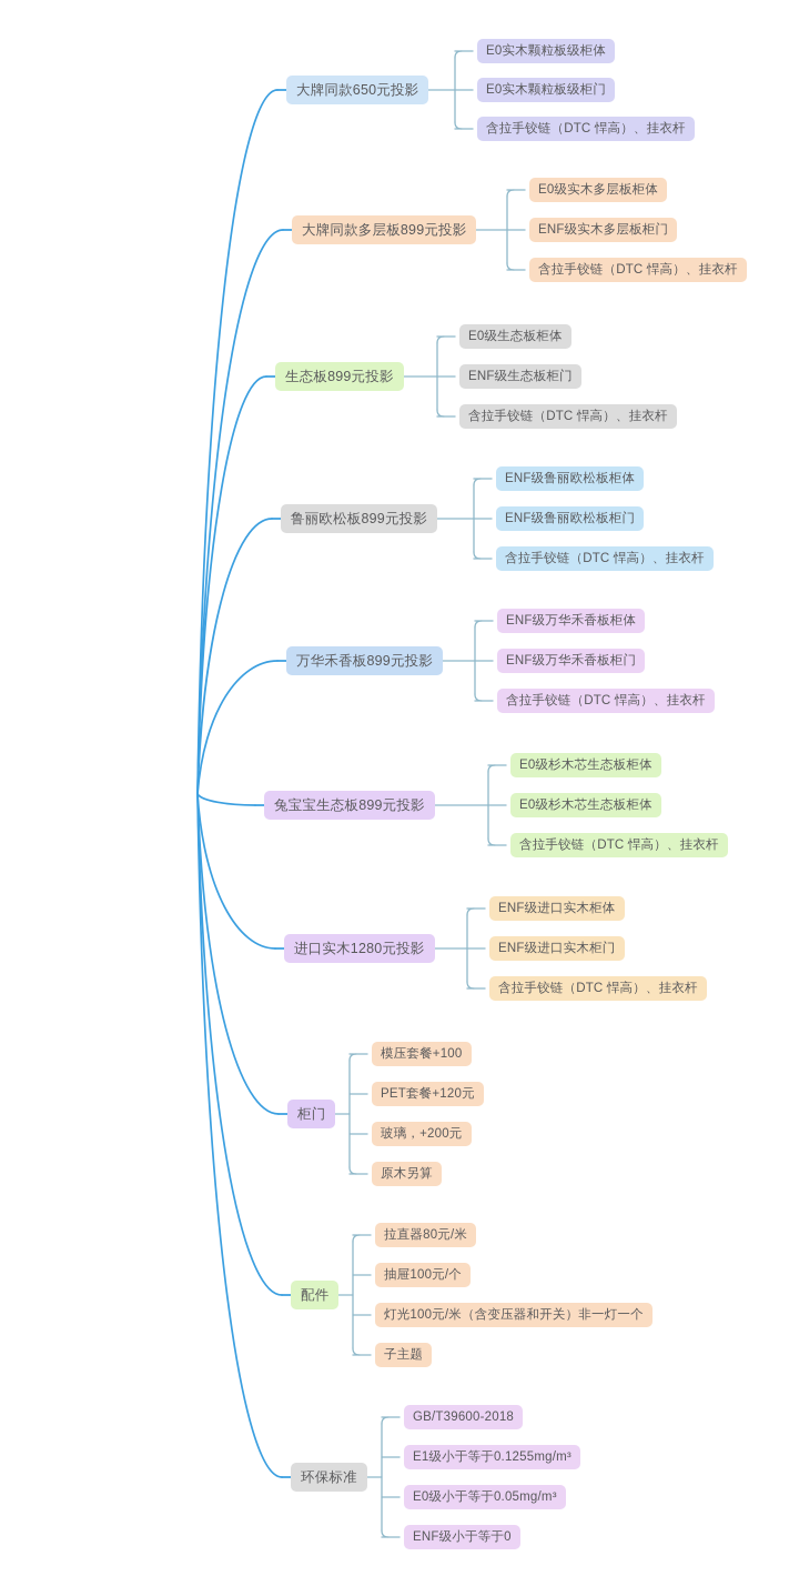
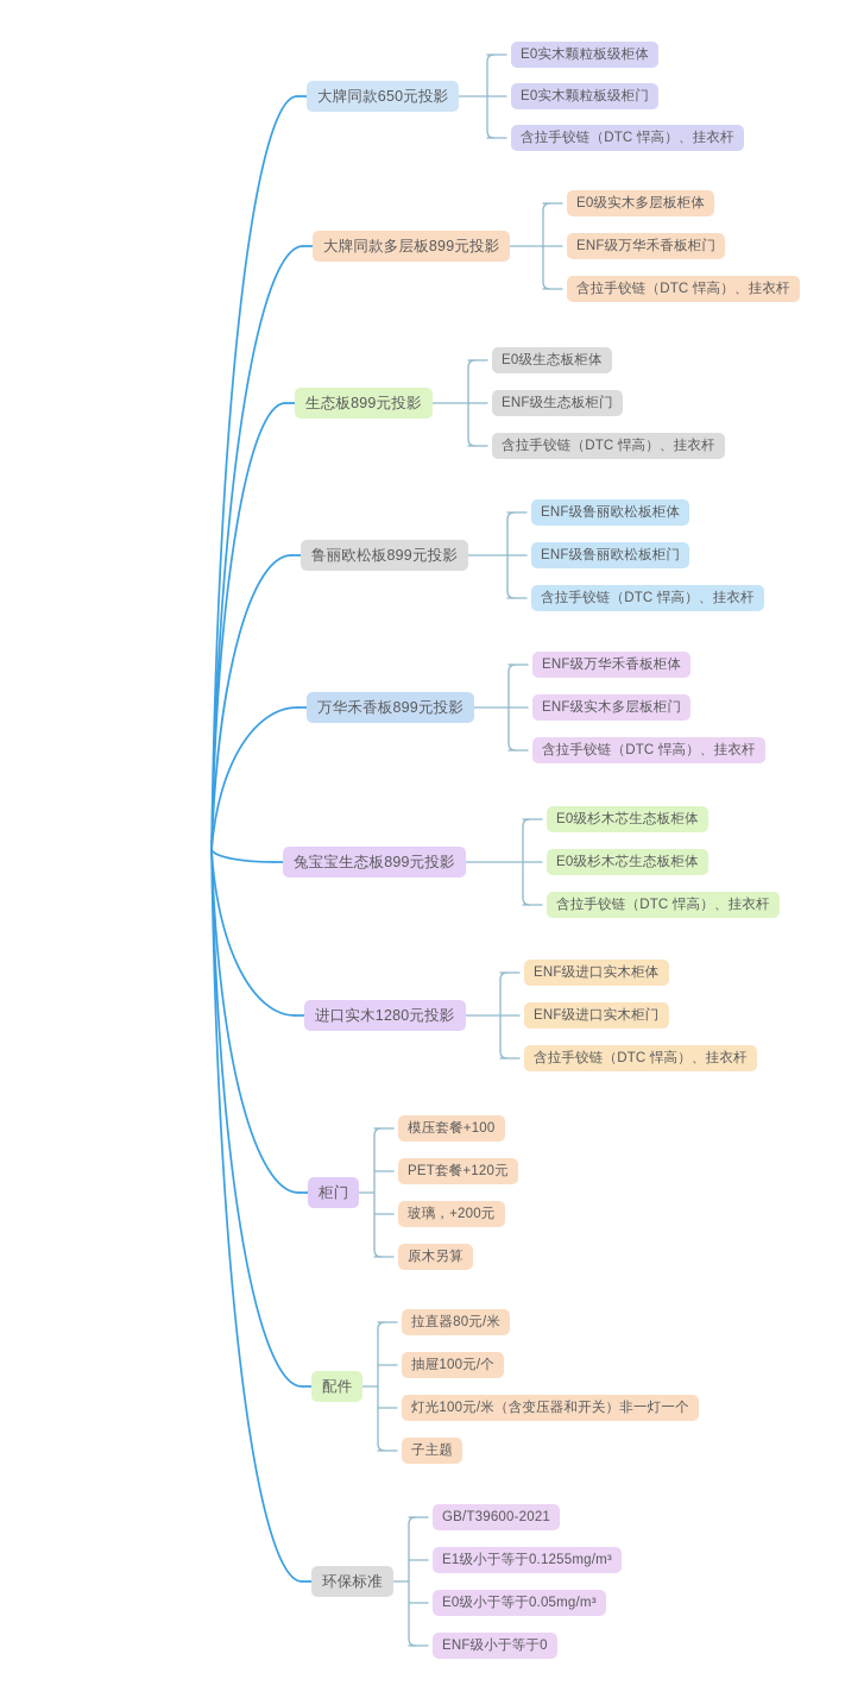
  大牌同款650元投影
  E0实木颗粒板级柜体
  E0实木颗粒板级柜门
  含拉手铰链（DTC 悍高）、挂衣杆
  大牌同款多层板899元投影
  E0级实木多层板柜体
- ENF级实木多层板柜门
+ ENF级万华禾香板柜门
  含拉手铰链（DTC 悍高）、挂衣杆
  生态板899元投影
  E0级生态板柜体
  ENF级生态板柜门
  含拉手铰链（DTC 悍高）、挂衣杆
  鲁丽欧松板899元投影
  ENF级鲁丽欧松板柜体
  ENF级鲁丽欧松板柜门
  含拉手铰链（DTC 悍高）、挂衣杆
  万华禾香板899元投影
  ENF级万华禾香板柜体
- ENF级万华禾香板柜门
+ ENF级实木多层板柜门
  含拉手铰链（DTC 悍高）、挂衣杆
  兔宝宝生态板899元投影
  E0级杉木芯生态板柜体
  E0级杉木芯生态板柜体
  含拉手铰链（DTC 悍高）、挂衣杆
  进口实木1280元投影
  ENF级进口实木柜体
  ENF级进口实木柜门
  含拉手铰链（DTC 悍高）、挂衣杆
  柜门
  模压套餐+100
  PET套餐+120元
  玻璃，+200元
  原木另算
  配件
  拉直器80元/米
  抽屉100元/个
  灯光100元/米（含变压器和开关）非一灯一个
  子主题
  环保标准
- GB/T39600-2018
+ GB/T39600-2021
  E1级小于等于0.1255mg/m³
  E0级小于等于0.05mg/m³
  ENF级小于等于0
